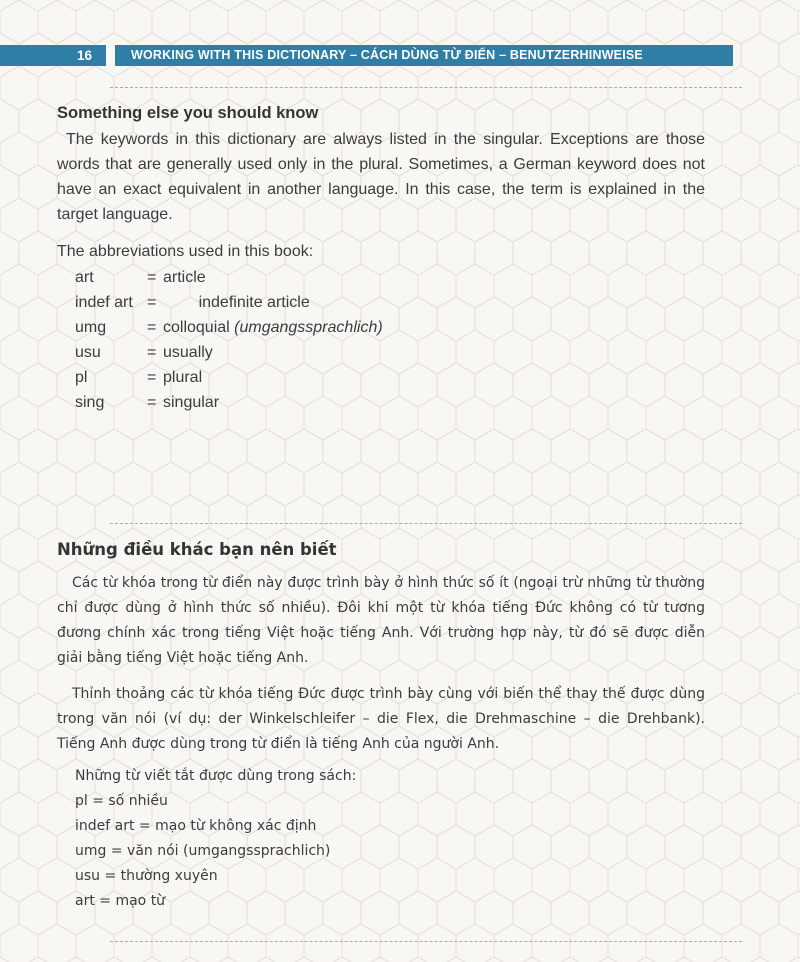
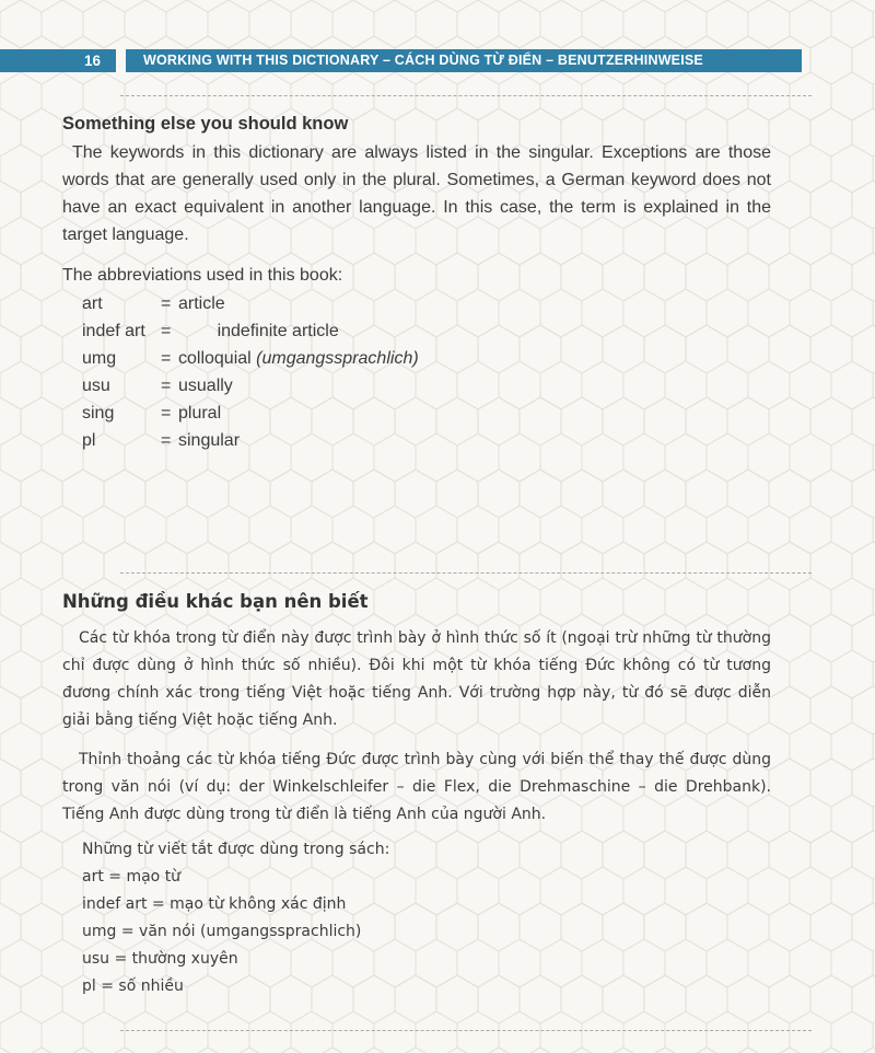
  16
  WORKING WITH THIS DICTIONARY – CÁCH DÙNG TỪ ĐIỂN – BENUTZERHINWEISE
  Something else you should know
  The keywords in this dictionary are always listed in the singular. Exceptions are those words that are generally used only in the plural. Sometimes, a German keyword does not have an exact equivalent in another language. In this case, the term is explained in the target language.
  The abbreviations used in this book:
  art
  =
  article
  indef art
  =
  indefinite article
  umg
  =
  colloquial (umgangssprachlich)
  usu
  =
  usually
- pl
+ sing
  =
  plural
- sing
+ pl
  =
  singular
  Những điều khác bạn nên biết
  Các từ khóa trong từ điển này được trình bày ở hình thức số ít (ngoại trừ những từ thường chỉ được dùng ở hình thức số nhiều). Đôi khi một từ khóa tiếng Đức không có từ tương đương chính xác trong tiếng Việt hoặc tiếng Anh. Với trường hợp này, từ đó sẽ được diễn giải bằng tiếng Việt hoặc tiếng Anh.
  Thỉnh thoảng các từ khóa tiếng Đức được trình bày cùng với biến thể thay thế được dùng trong văn nói (ví dụ: der Winkelschleifer – die Flex, die Drehmaschine – die Drehbank). Tiếng Anh được dùng trong từ điển là tiếng Anh của người Anh.
  Những từ viết tắt được dùng trong sách:
- pl = số nhiều
+ art = mạo từ
  indef art = mạo từ không xác định
  umg = văn nói (umgangssprachlich)
  usu = thường xuyên
- art = mạo từ
+ pl = số nhiều
